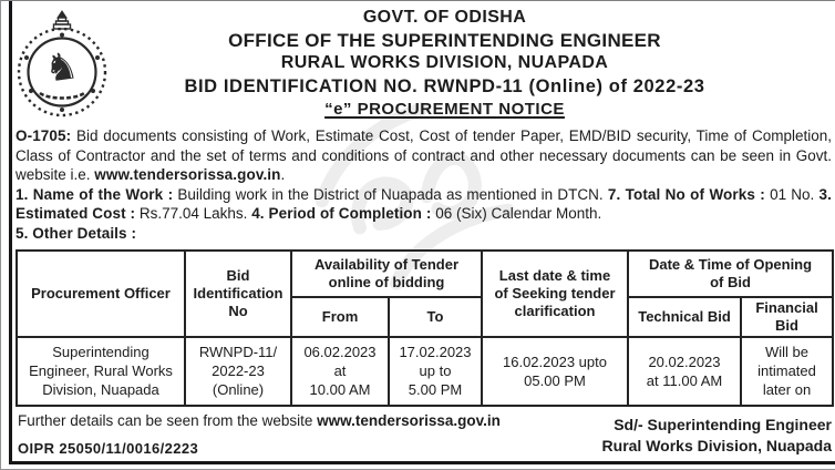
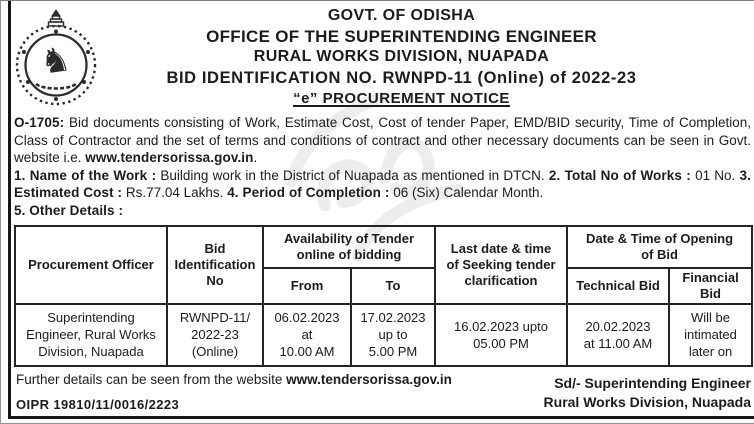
  GOVT. OF ODISHA
  OFFICE OF THE SUPERINTENDING ENGINEER
  RURAL WORKS DIVISION, NUAPADA
  BID IDENTIFICATION NO. RWNPD-11 (Online) of 2022-23
  “e” PROCUREMENT NOTICE
  O-1705: Bid documents consisting of Work, Estimate Cost, Cost of tender Paper, EMD/BID security, Time of Completion, Class of Contractor and the set of terms and conditions of contract and other necessary documents can be seen in Govt. website i.e. www.tendersorissa.gov.in.
- 1. Name of the Work : Building work in the District of Nuapada as mentioned in DTCN. 7. Total No of Works : 01 No. 3. Estimated Cost : Rs.77.04 Lakhs. 4. Period of Completion : 06 (Six) Calendar Month.
+ 1. Name of the Work : Building work in the District of Nuapada as mentioned in DTCN. 2. Total No of Works : 01 No. 3. Estimated Cost : Rs.77.04 Lakhs. 4. Period of Completion : 06 (Six) Calendar Month.
  5. Other Details :
  Procurement Officer	Bid Identification No	Availability of Tender online of bidding	Last date & time of Seeking tender clarification	Date & Time of Opening of Bid
  From	To	Technical Bid	Financial Bid
  Superintending Engineer, Rural Works Division, Nuapada	RWNPD-11/ 2022-23 (Online)	06.02.2023 at 10.00 AM	17.02.2023 up to 5.00 PM	16.02.2023 upto 05.00 PM	20.02.2023 at 11.00 AM	Will be intimated later on
  Further details can be seen from the website www.tendersorissa.gov.in
  Sd/- Superintending Engineer
  Rural Works Division, Nuapada
- OIPR 25050/11/0016/2223
+ OIPR 19810/11/0016/2223
